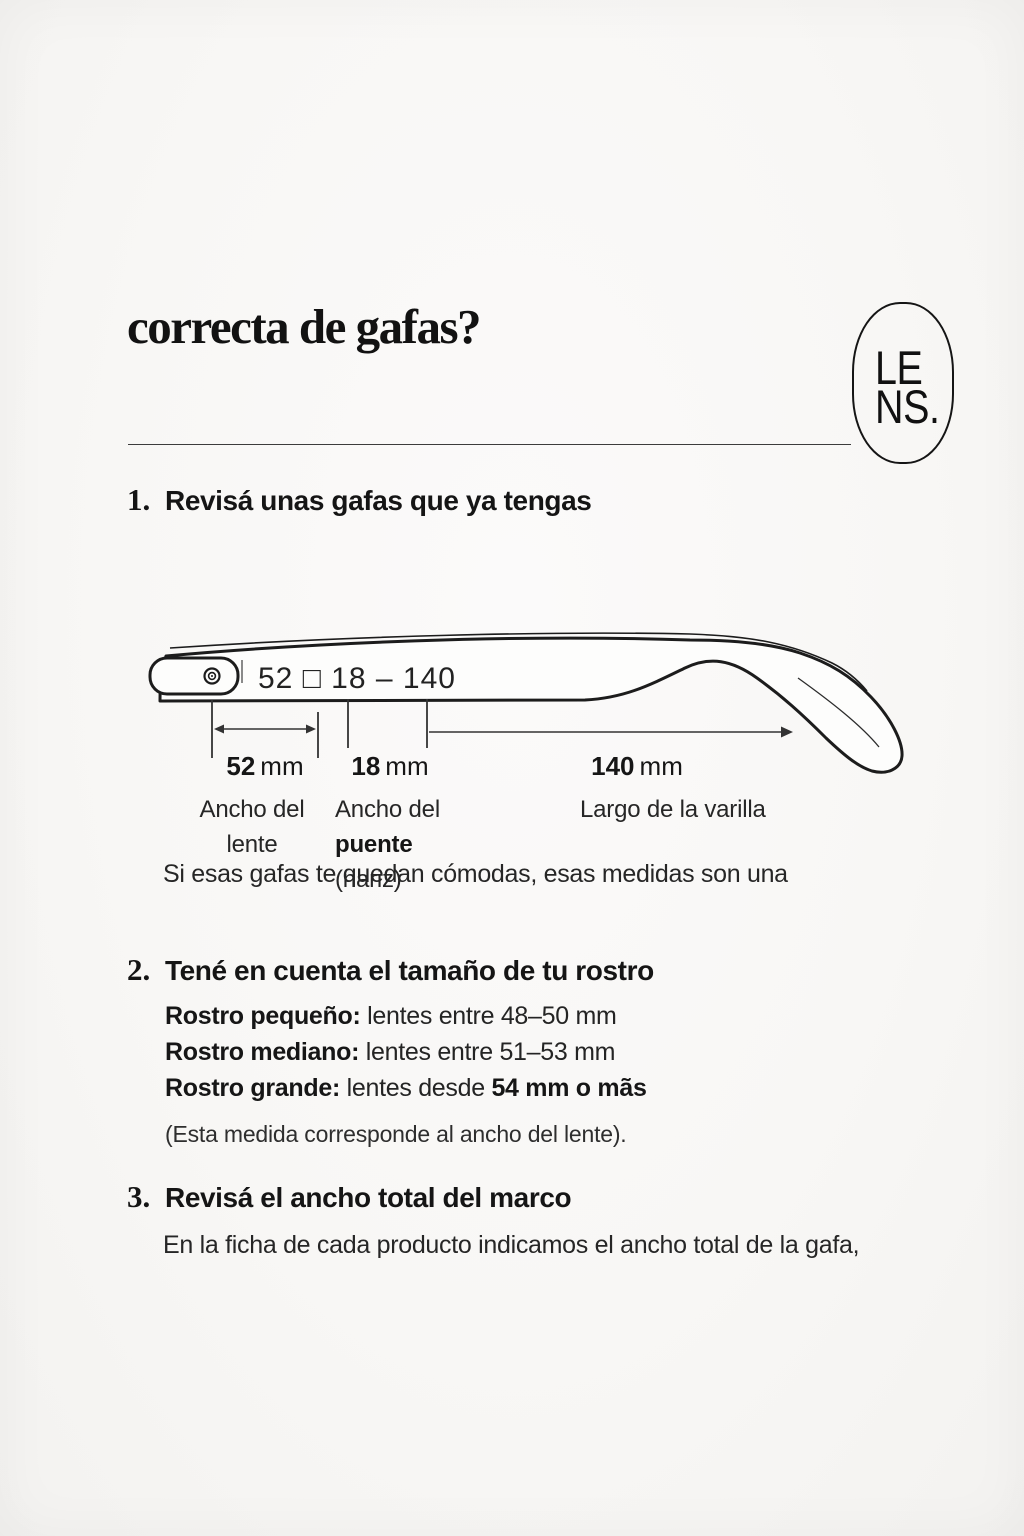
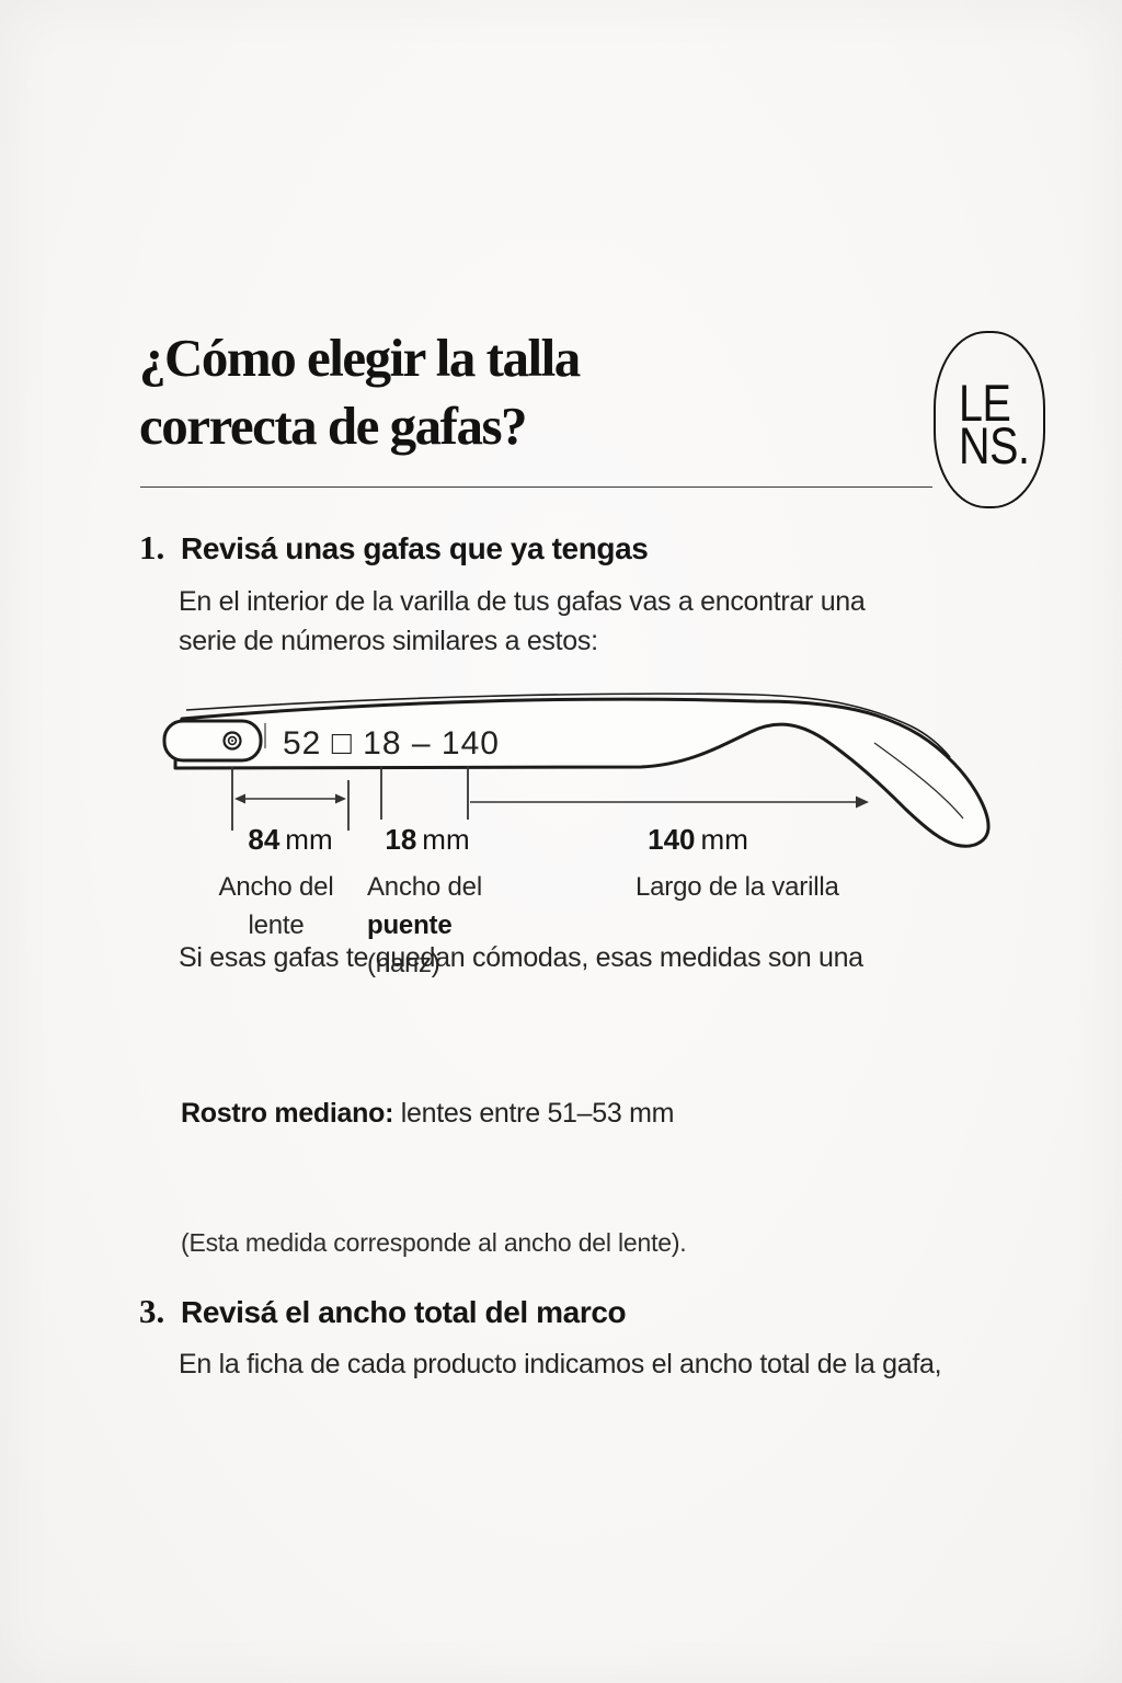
+ ¿Cómo elegir la talla
  correcta de gafas?
  LE
  NS.
  1.
  Revisá unas gafas que ya tengas
+ En el interior de la varilla de tus gafas vas a encontrar una
+ serie de números similares a estos:
  52 □ 18 – 140
- 52 mm
+ 84 mm
  18 mm
  140 mm
  Ancho del
  lente
  Ancho del
  puente
  (nariz)
  Largo de la varilla
  Si esas gafas te quedan cómodas, esas medidas son una
- 2.
- Tené en cuenta el tamaño de tu rostro
- Rostro pequeño: lentes entre 48–50 mm
  Rostro mediano: lentes entre 51–53 mm
- Rostro grande: lentes desde 54 mm o mãs
  (Esta medida corresponde al ancho del lente).
  3.
  Revisá el ancho total del marco
  En la ficha de cada producto indicamos el ancho total de la gafa,
